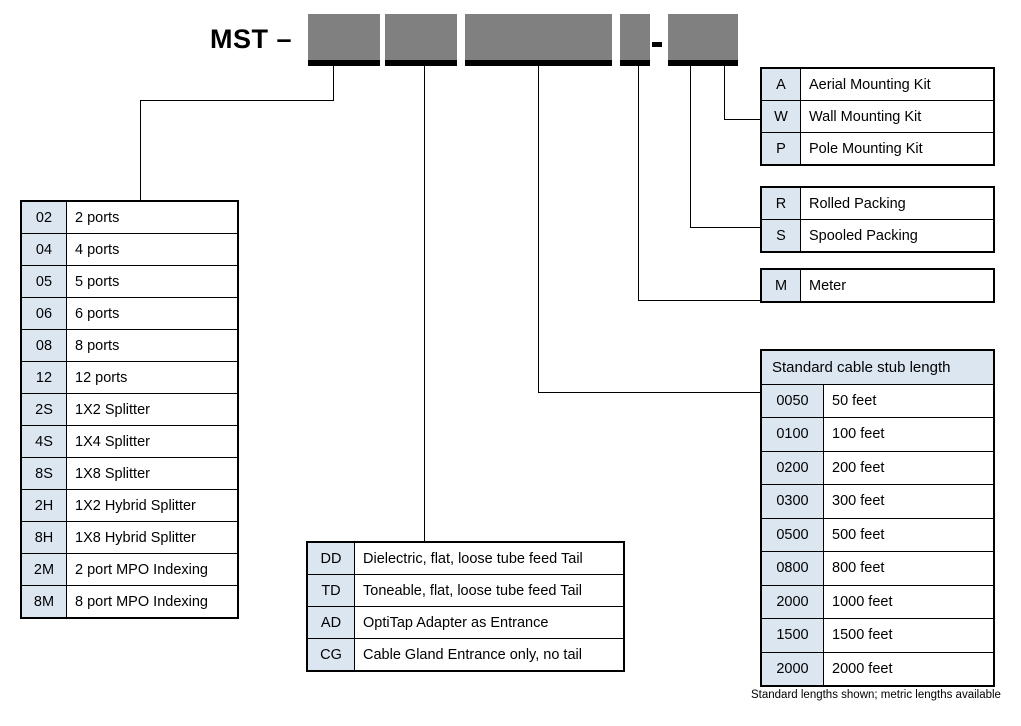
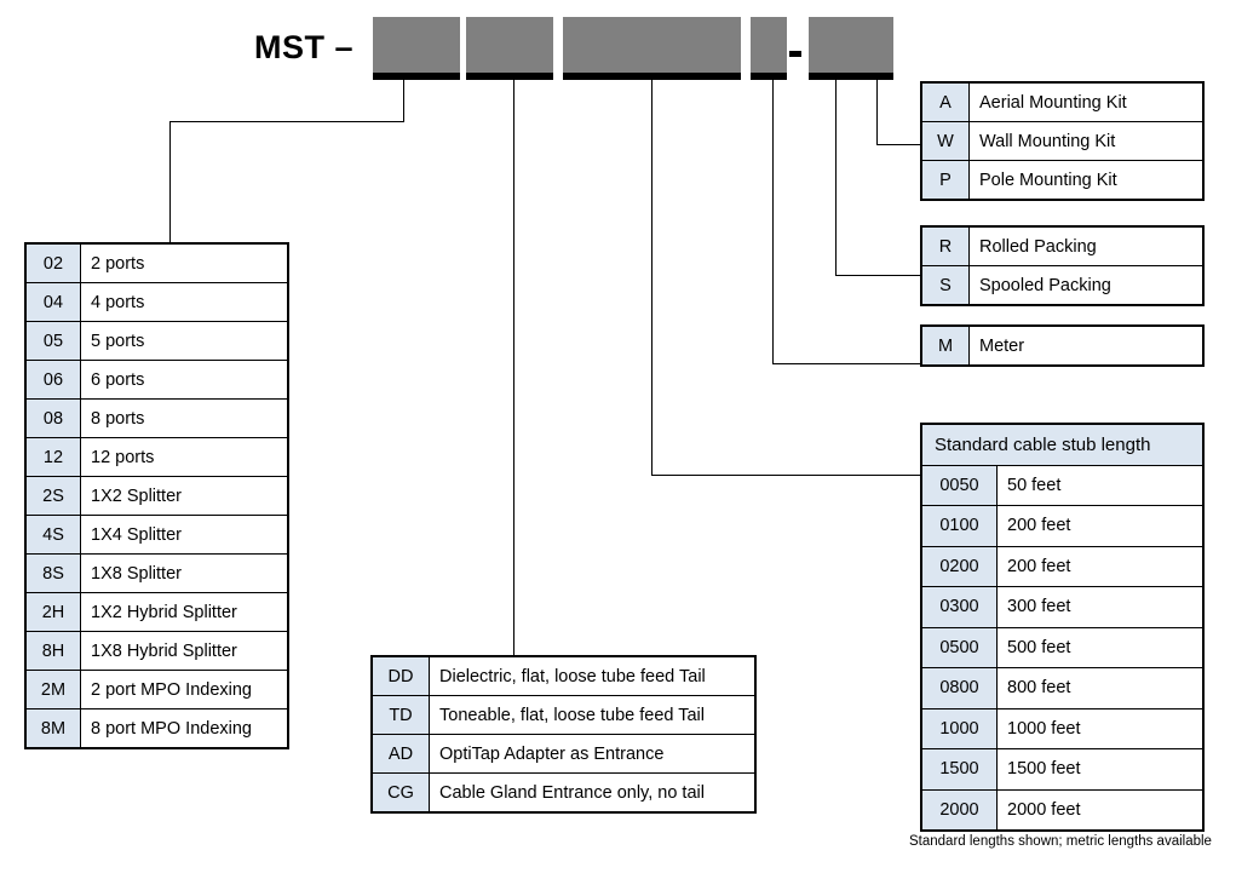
  MST –
  02	2 ports
  04	4 ports
  05	5 ports
  06	6 ports
  08	8 ports
  12	12 ports
  2S	1X2 Splitter
  4S	1X4 Splitter
  8S	1X8 Splitter
  2H	1X2 Hybrid Splitter
  8H	1X8 Hybrid Splitter
  2M	2 port MPO Indexing
  8M	8 port MPO Indexing
  DD	Dielectric, flat, loose tube feed Tail
  TD	Toneable, flat, loose tube feed Tail
  AD	OptiTap Adapter as Entrance
  CG	Cable Gland Entrance only, no tail
  A	Aerial Mounting Kit
  W	Wall Mounting Kit
  P	Pole Mounting Kit
  R	Rolled Packing
  S	Spooled Packing
  M	Meter
  Standard cable stub length
  0050	50 feet
- 0100	100 feet
+ 0100	200 feet
  0200	200 feet
  0300	300 feet
  0500	500 feet
  0800	800 feet
- 2000	1000 feet
+ 1000	1000 feet
  1500	1500 feet
  2000	2000 feet
  Standard lengths shown; metric lengths available
